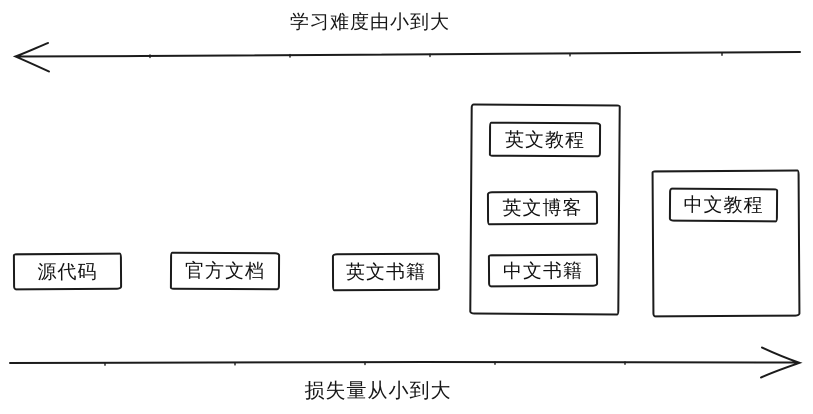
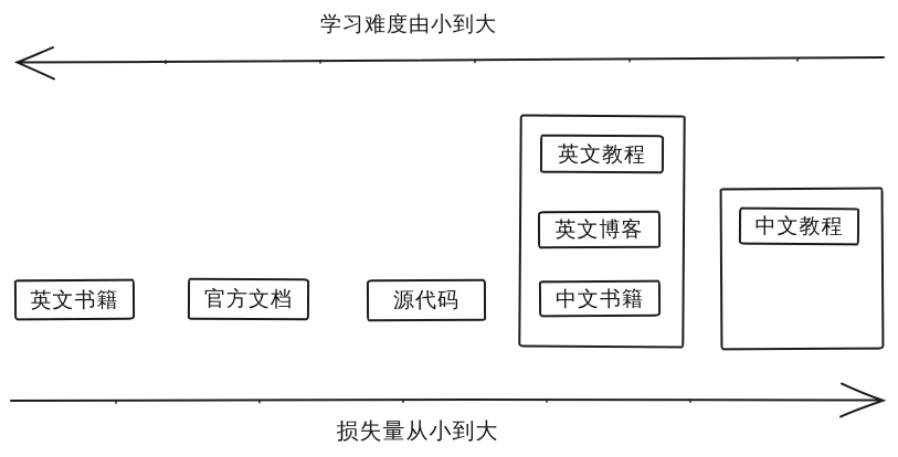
  学习难度由小到大
  损失量从小到大
- 源代码
+ 英文书籍
  官方文档
- 英文书籍
+ 源代码
  英文教程
  英文博客
  中文书籍
  中文教程
